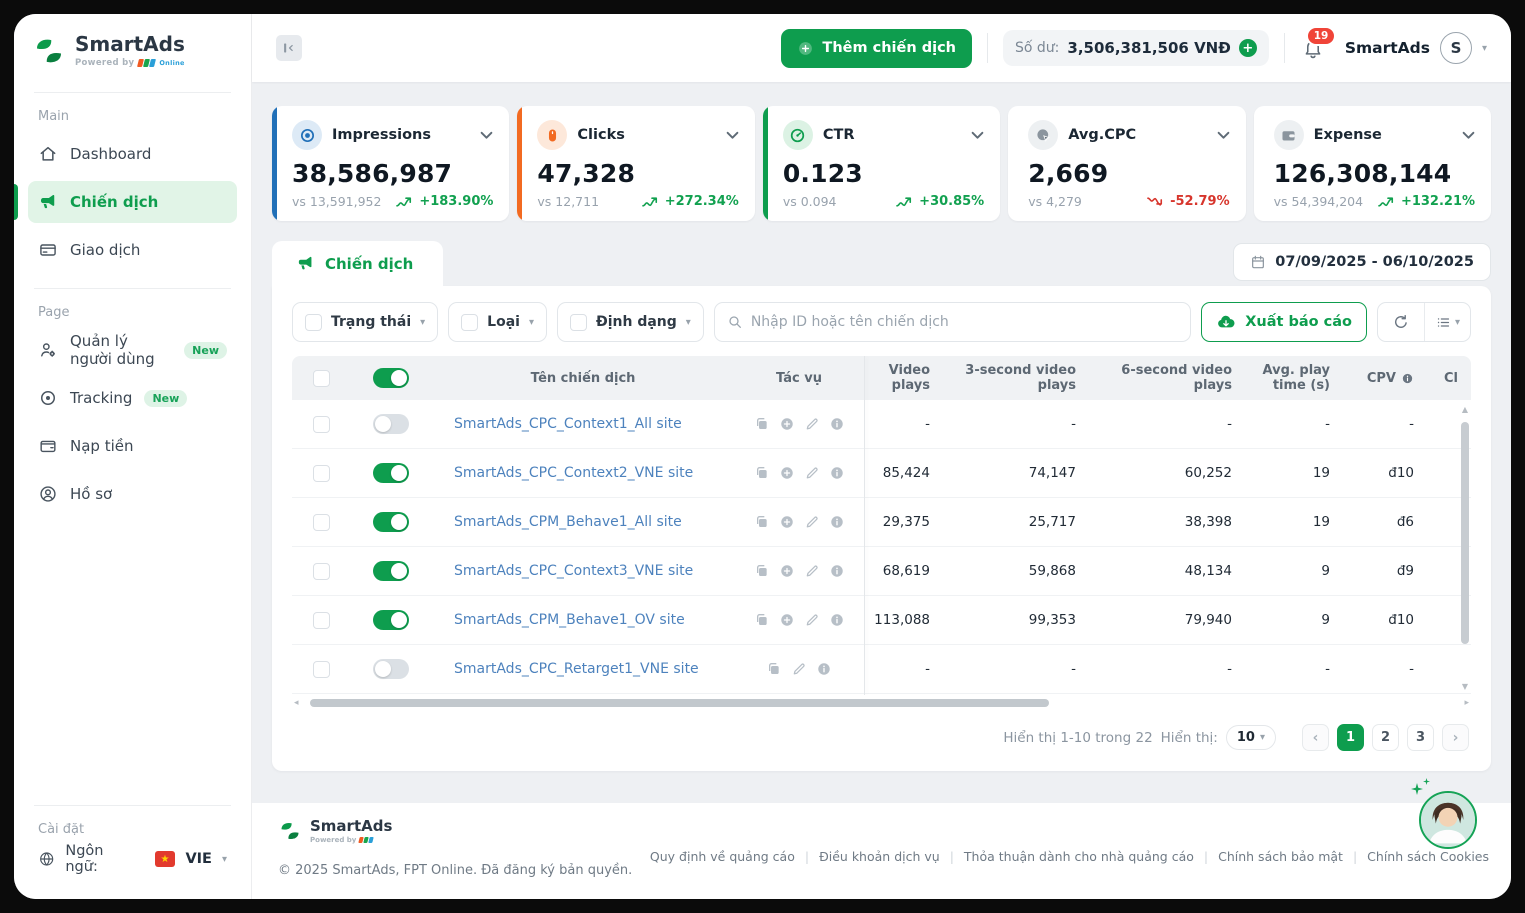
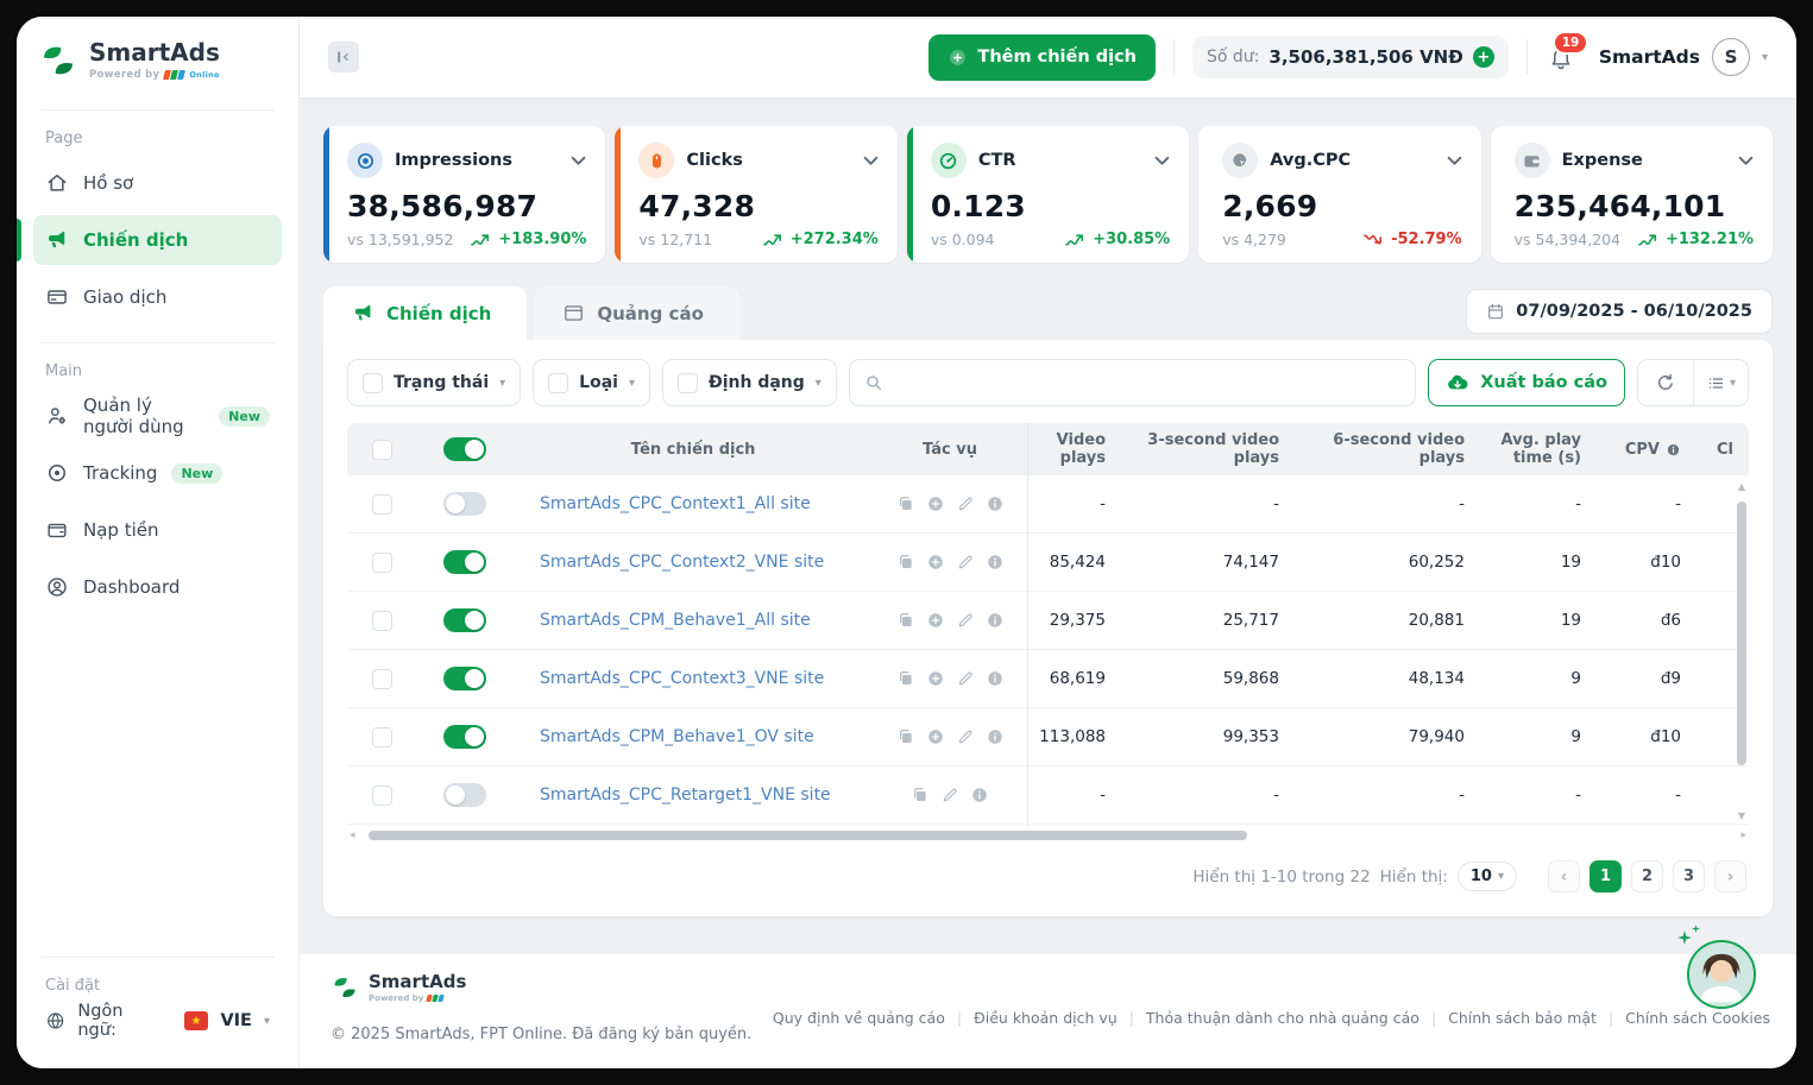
  SmartAds
  Powered by
  Online
- Main
+ Page
- Dashboard
+ Hồ sơ
  Chiến dịch
  Giao dịch
- Page
+ Main
  Quản lý người dùng
  New
  Tracking
  New
  Nạp tiền
- Hồ sơ
+ Dashboard
  Cài đặt
  Ngôn ngữ:
  ★
  VIE
  ▾
  Thêm chiến dịch
  Số dư:
  3,506,381,506 VNĐ
  +
  19
  SmartAds
  S
  ▾
  Impressions
  38,586,987
  vs 13,591,952
  +183.90%
  Clicks
  47,328
  vs 12,711
  +272.34%
  CTR
  0.123
  vs 0.094
  +30.85%
  Avg.CPC
  2,669
  vs 4,279
  -52.79%
  Expense
- 126,308,144
+ 235,464,101
  vs 54,394,204
  +132.21%
  Chiến dịch
+ Quảng cáo
  07/09/2025 - 06/10/2025
  Trạng thái
  ▾
  Loại
  ▾
  Định dạng
  ▾
- Nhập ID hoặc tên chiến dịch
  Xuất báo cáo
  ▾
  Tên chiến dịch
  Tác vụ
  Video plays
  3-second video plays
  6-second video plays
  Avg. play time (s)
  CPV
  Cl
  SmartAds_CPC_Context1_All site
  -
  -
  -
  -
  -
  SmartAds_CPC_Context2_VNE site
  85,424
  74,147
  60,252
  19
  đ10
  SmartAds_CPM_Behave1_All site
  29,375
  25,717
- 38,398
+ 20,881
  19
  đ6
  SmartAds_CPC_Context3_VNE site
  68,619
  59,868
  48,134
  9
  đ9
  SmartAds_CPM_Behave1_OV site
  113,088
  99,353
  79,940
  9
  đ10
  SmartAds_CPC_Retarget1_VNE site
  -
  -
  -
  -
  -
  ▲
  ▼
  ◂
  ▸
  Hiển thị 1-10 trong 22
  Hiển thị:
  10
  ▾
  ‹
  1
  2
  3
  ›
  SmartAds
  Powered by
  © 2025 SmartAds, FPT Online. Đã đăng ký bản quyền.
  Quy định về quảng cáo
  |
  Điều khoản dịch vụ
  |
  Thỏa thuận dành cho nhà quảng cáo
  |
  Chính sách bảo mật
  |
  Chính sách Cookies
